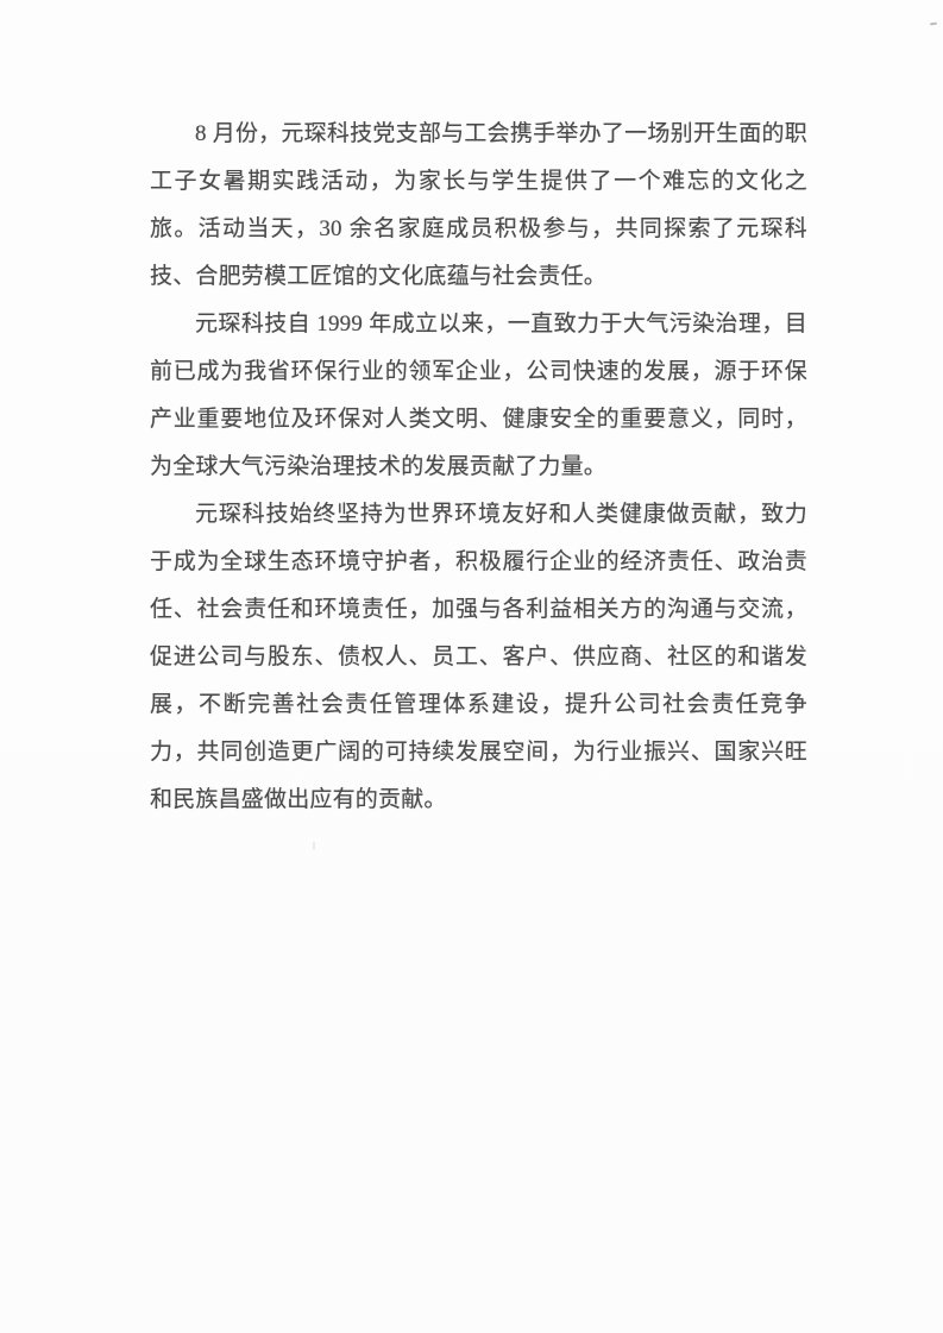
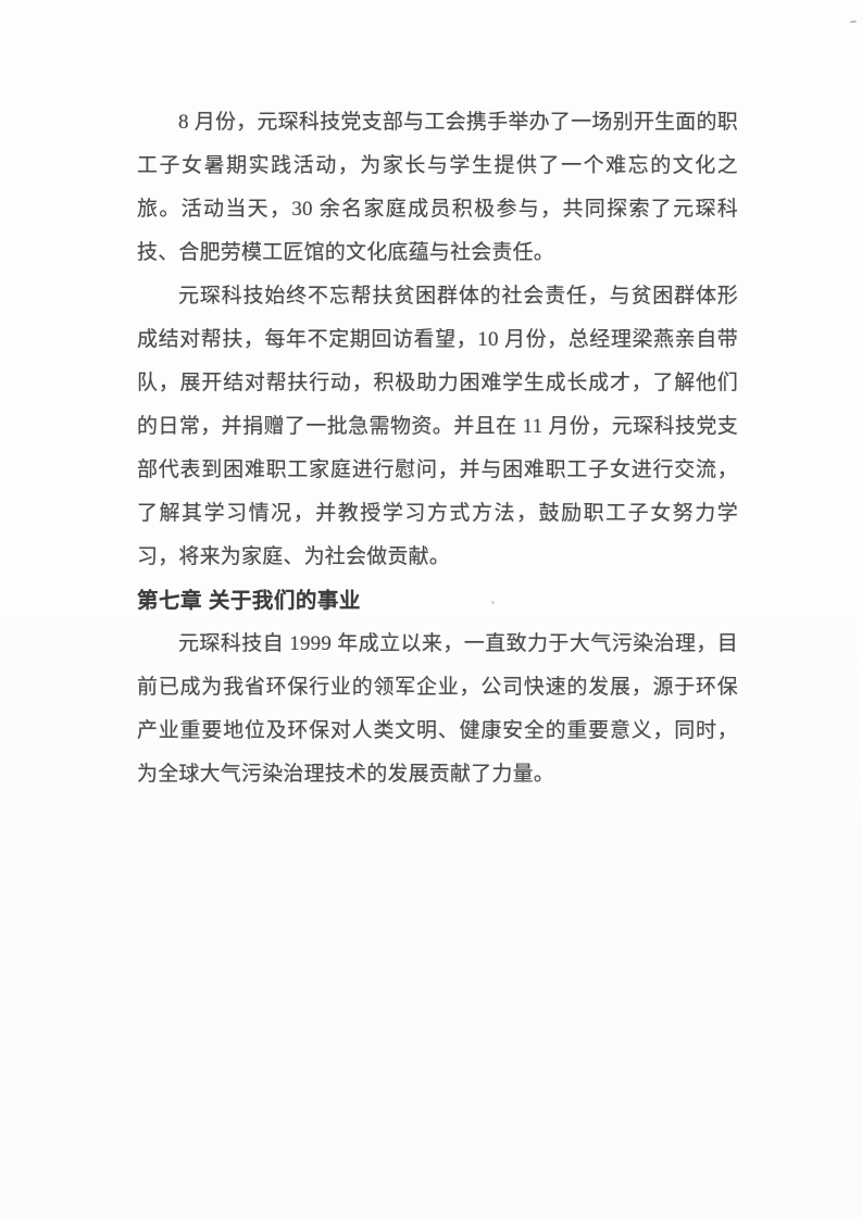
  8 月份，元琛科技党支部与工会携手举办了一场别开生面的职工子女暑期实践活动，为家长与学生提供了一个难忘的文化之旅。活动当天，30 余名家庭成员积极参与，共同探索了元琛科技、合肥劳模工匠馆的文化底蕴与社会责任。
+ 元琛科技始终不忘帮扶贫困群体的社会责任，与贫困群体形成结对帮扶，每年不定期回访看望，10 月份，总经理梁燕亲自带队，展开结对帮扶行动，积极助力困难学生成长成才，了解他们的日常，并捐赠了一批急需物资。并且在 11 月份，元琛科技党支部代表到困难职工家庭进行慰问，并与困难职工子女进行交流，了解其学习情况，并教授学习方式方法，鼓励职工子女努力学习，将来为家庭、为社会做贡献。
+ 第七章 关于我们的事业
  元琛科技自 1999 年成立以来，一直致力于大气污染治理，目前已成为我省环保行业的领军企业，公司快速的发展，源于环保产业重要地位及环保对人类文明、健康安全的重要意义，同时，为全球大气污染治理技术的发展贡献了力量。
- 元琛科技始终坚持为世界环境友好和人类健康做贡献，致力于成为全球生态环境守护者，积极履行企业的经济责任、政治责任、社会责任和环境责任，加强与各利益相关方的沟通与交流，促进公司与股东、债权人、员工、客户、供应商、社区的和谐发展，不断完善社会责任管理体系建设，提升公司社会责任竞争力，共同创造更广阔的可持续发展空间，为行业振兴、国家兴旺和民族昌盛做出应有的贡献。
